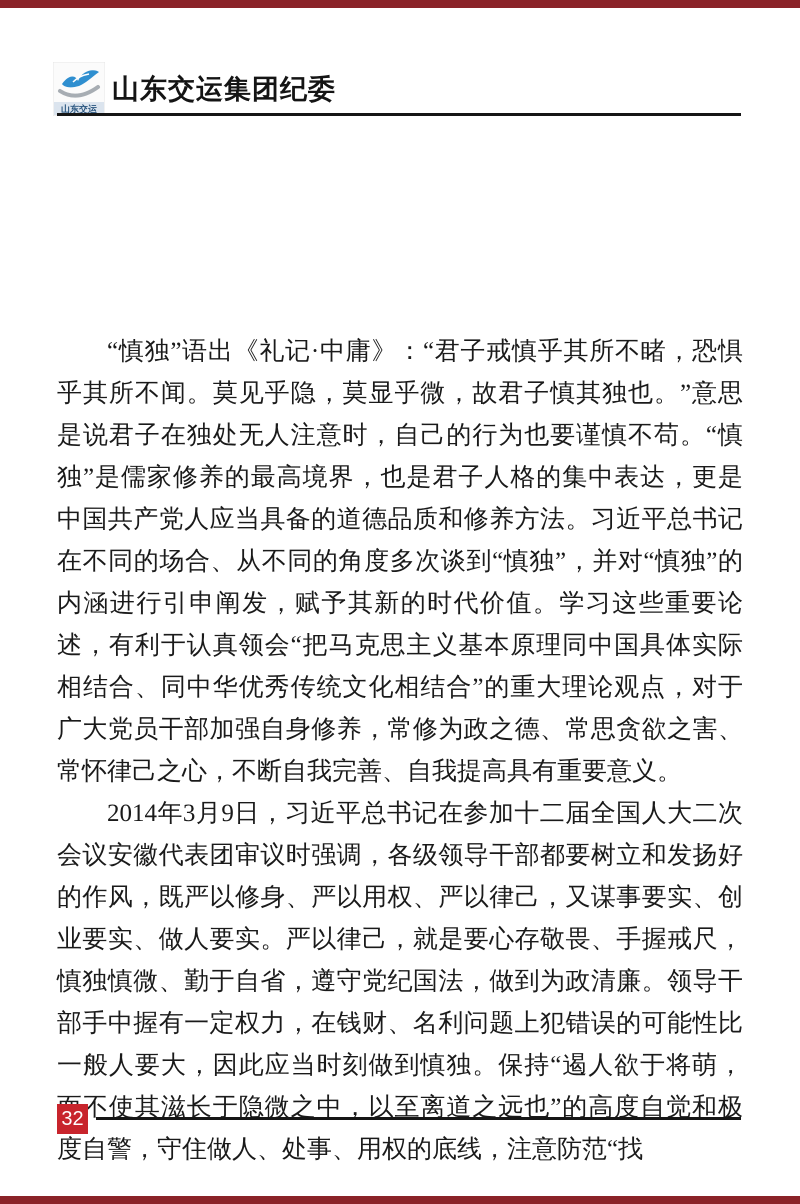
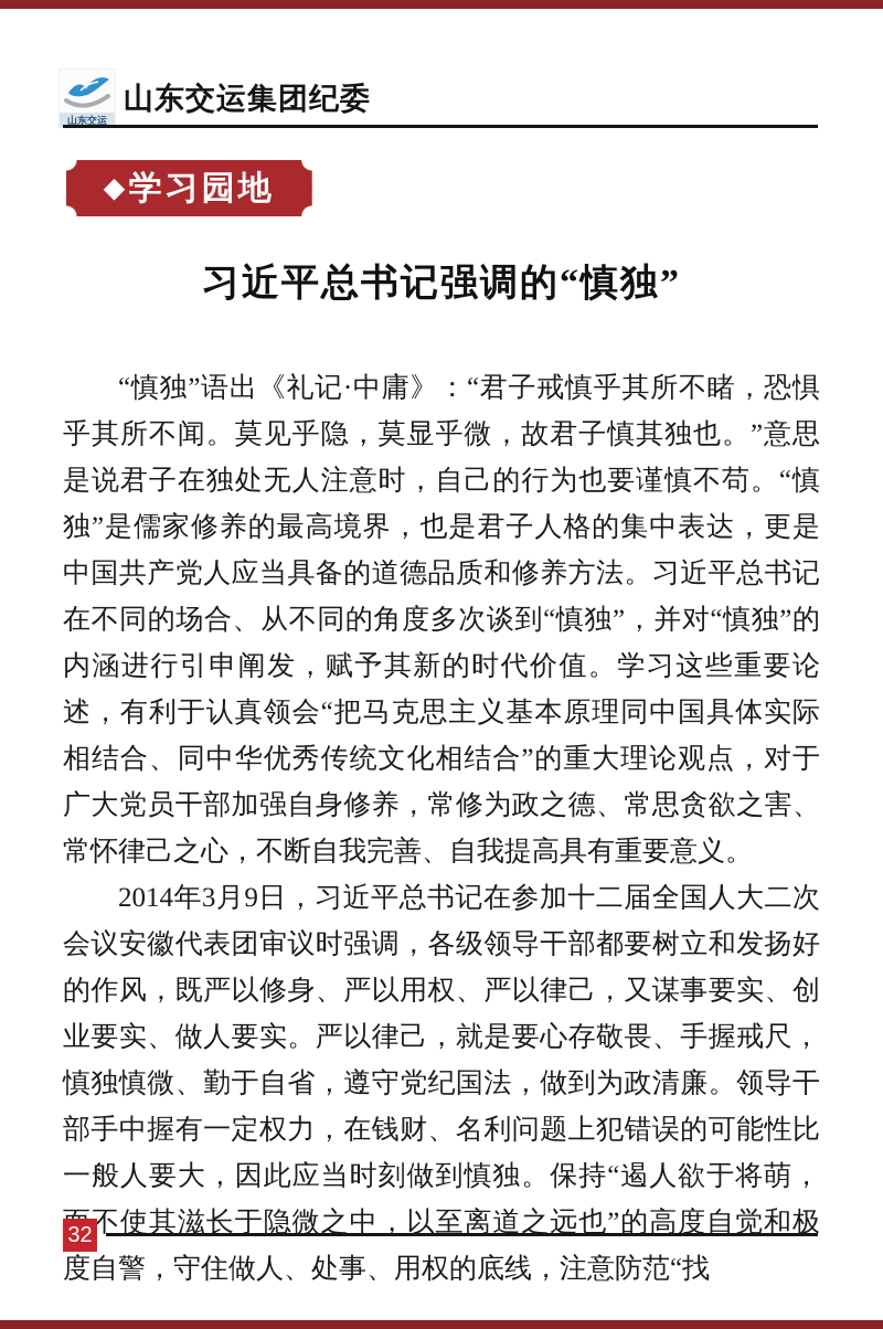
  山东交运
  山东交运集团纪委
+ ◆
+ 学习园地
+ 习近平总书记强调的“慎独”
  “慎独”语出《礼记·中庸》：“君子戒慎乎其所不睹，恐惧乎其所不闻。莫见乎隐，莫显乎微，故君子慎其独也。”意思是说君子在独处无人注意时，自己的行为也要谨慎不苟。“慎独”是儒家修养的最高境界，也是君子人格的集中表达，更是中国共产党人应当具备的道德品质和修养方法。习近平总书记在不同的场合、从不同的角度多次谈到“慎独”，并对“慎独”的内涵进行引申阐发，赋予其新的时代价值。学习这些重要论述，有利于认真领会“把马克思主义基本原理同中国具体实际相结合、同中华优秀传统文化相结合”的重大理论观点，对于广大党员干部加强自身修养，常修为政之德、常思贪欲之害、常怀律己之心，不断自我完善、自我提高具有重要意义。
  2014年3月9日，习近平总书记在参加十二届全国人大二次会议安徽代表团审议时强调，各级领导干部都要树立和发扬好的作风，既严以修身、严以用权、严以律己，又谋事要实、创业要实、做人要实。严以律己，就是要心存敬畏、手握戒尺，慎独慎微、勤于自省，遵守党纪国法，做到为政清廉。领导干部手中握有一定权力，在钱财、名利问题上犯错误的可能性比一般人要大，因此应当时刻做到慎独。保持“遏人欲于将萌，不使其滋长于隐微之中，以至离道之远也”的高度自觉和极度自警，守住做人、处事、用权的底线，注意防范“找
  32
